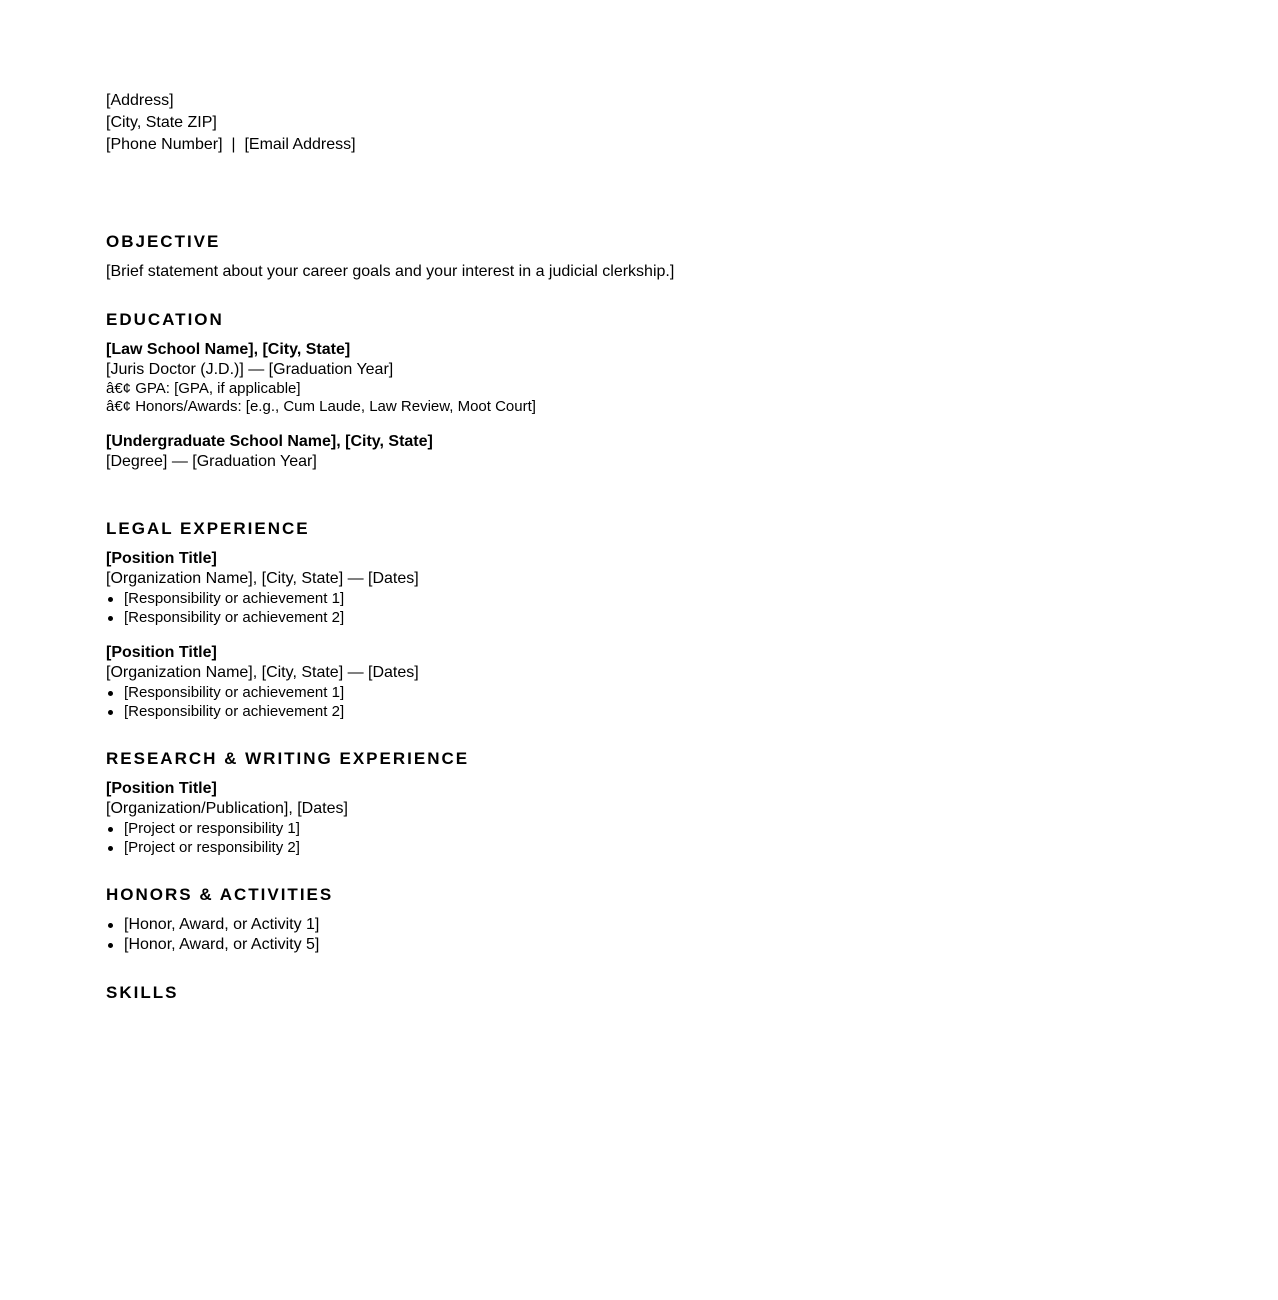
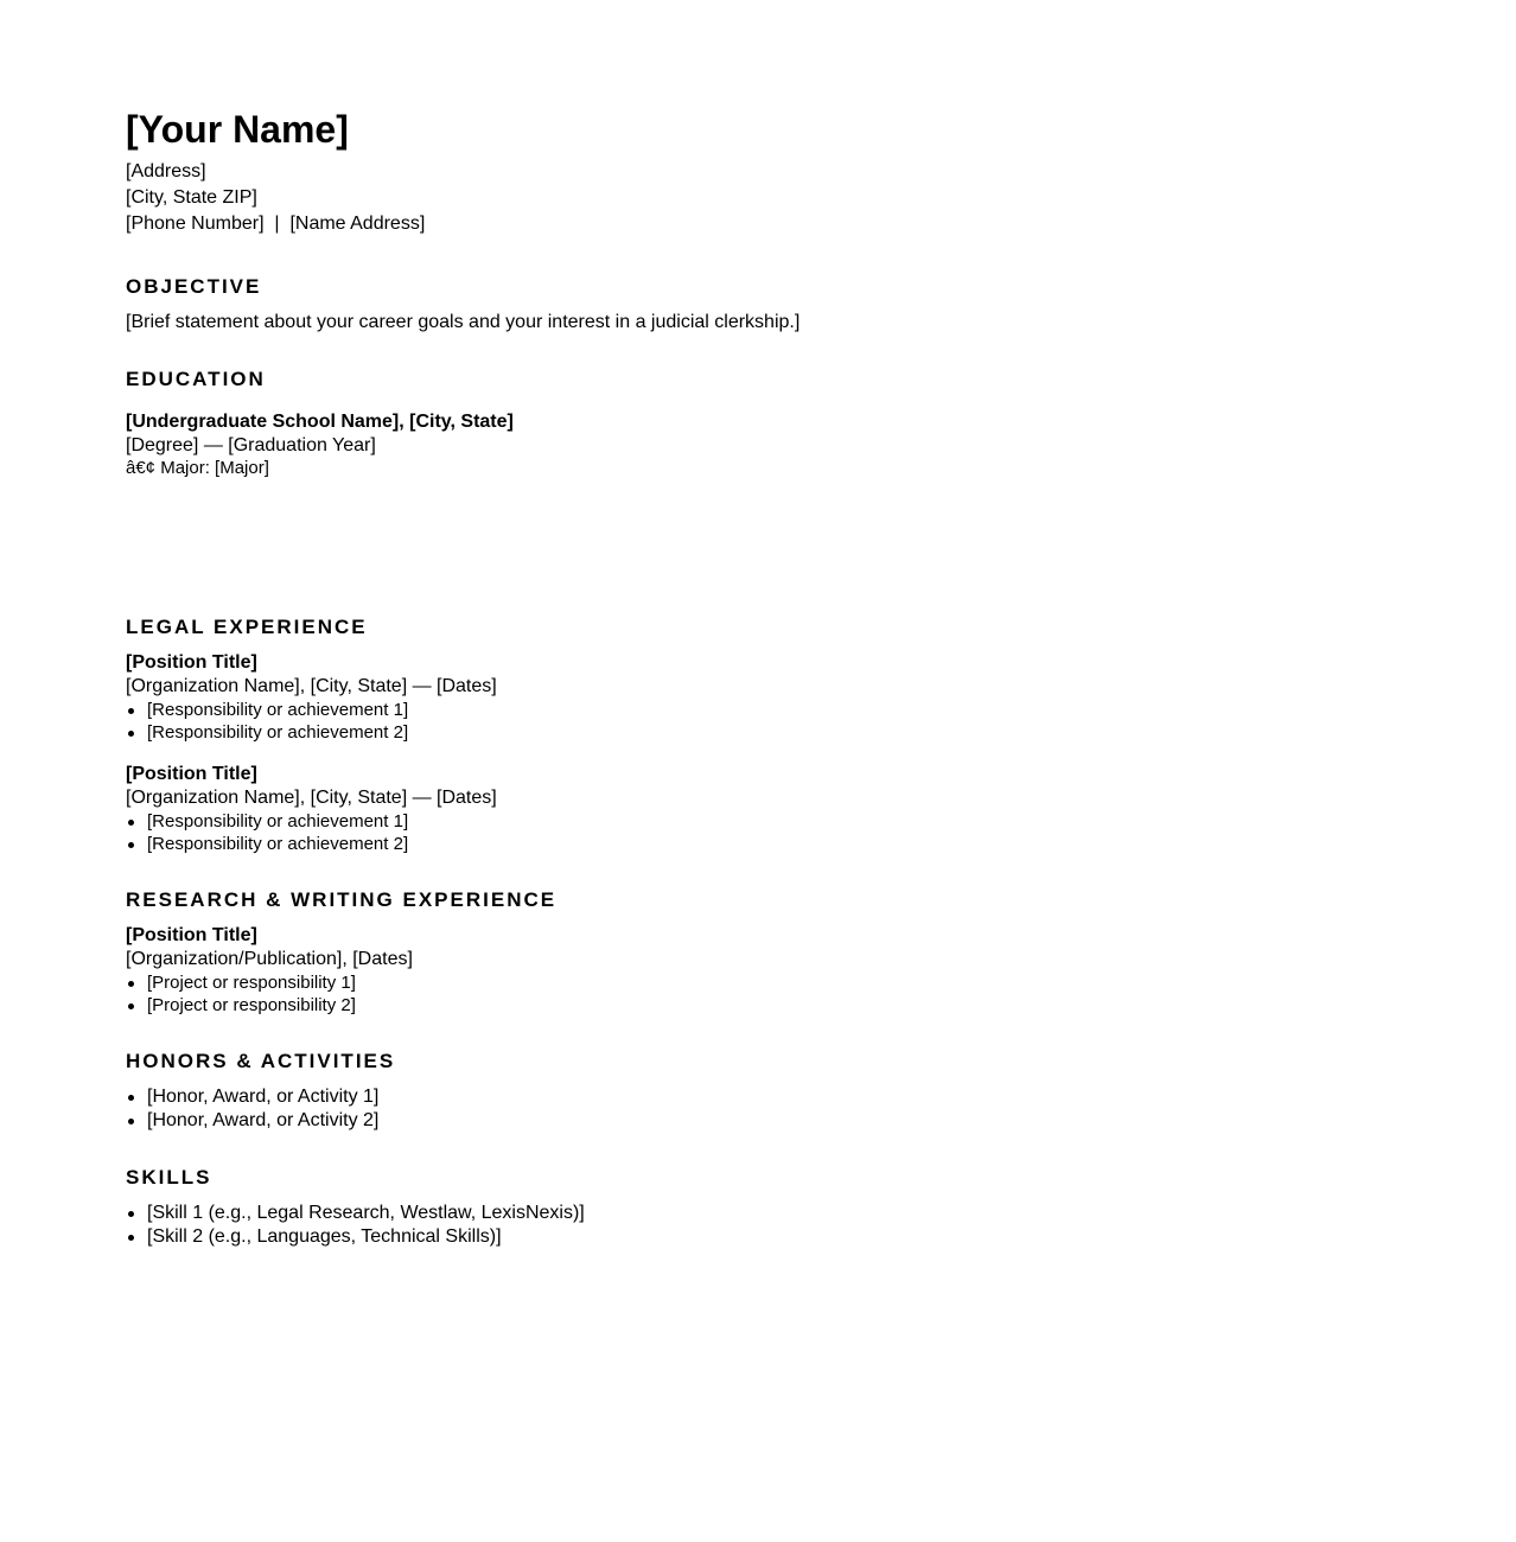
+ [Your Name]
  [Address]
  [City, State ZIP]
- [Phone Number] | [Email Address]
+ [Phone Number] | [Name Address]
  OBJECTIVE
  [Brief statement about your career goals and your interest in a judicial clerkship.]
  EDUCATION
- [Law School Name], [City, State]
- [Juris Doctor (J.D.)] — [Graduation Year]
- â€¢ GPA: [GPA, if applicable]
- â€¢ Honors/Awards: [e.g., Cum Laude, Law Review, Moot Court]
  [Undergraduate School Name], [City, State]
  [Degree] — [Graduation Year]
+ â€¢ Major: [Major]
  LEGAL EXPERIENCE
  [Position Title]
  [Organization Name], [City, State] — [Dates]
  [Responsibility or achievement 1]
  [Responsibility or achievement 2]
  [Position Title]
  [Organization Name], [City, State] — [Dates]
  [Responsibility or achievement 1]
  [Responsibility or achievement 2]
  RESEARCH & WRITING EXPERIENCE
  [Position Title]
  [Organization/Publication], [Dates]
  [Project or responsibility 1]
  [Project or responsibility 2]
  HONORS & ACTIVITIES
  [Honor, Award, or Activity 1]
- [Honor, Award, or Activity 5]
+ [Honor, Award, or Activity 2]
  SKILLS
+ [Skill 1 (e.g., Legal Research, Westlaw, LexisNexis)]
+ [Skill 2 (e.g., Languages, Technical Skills)]
